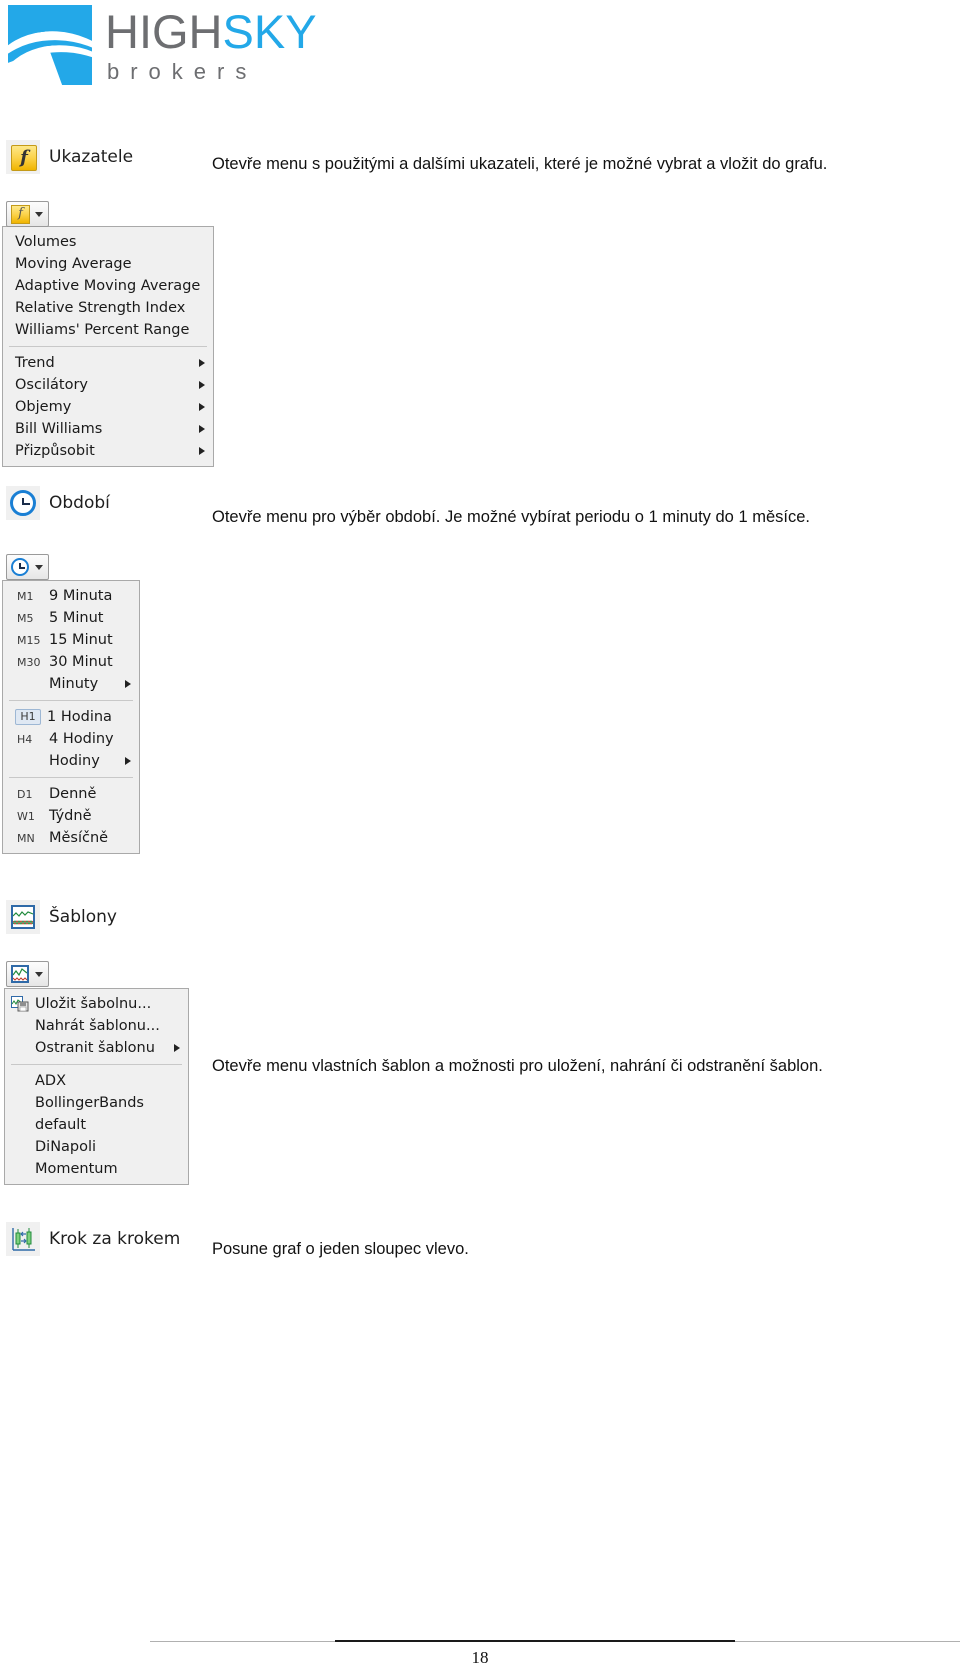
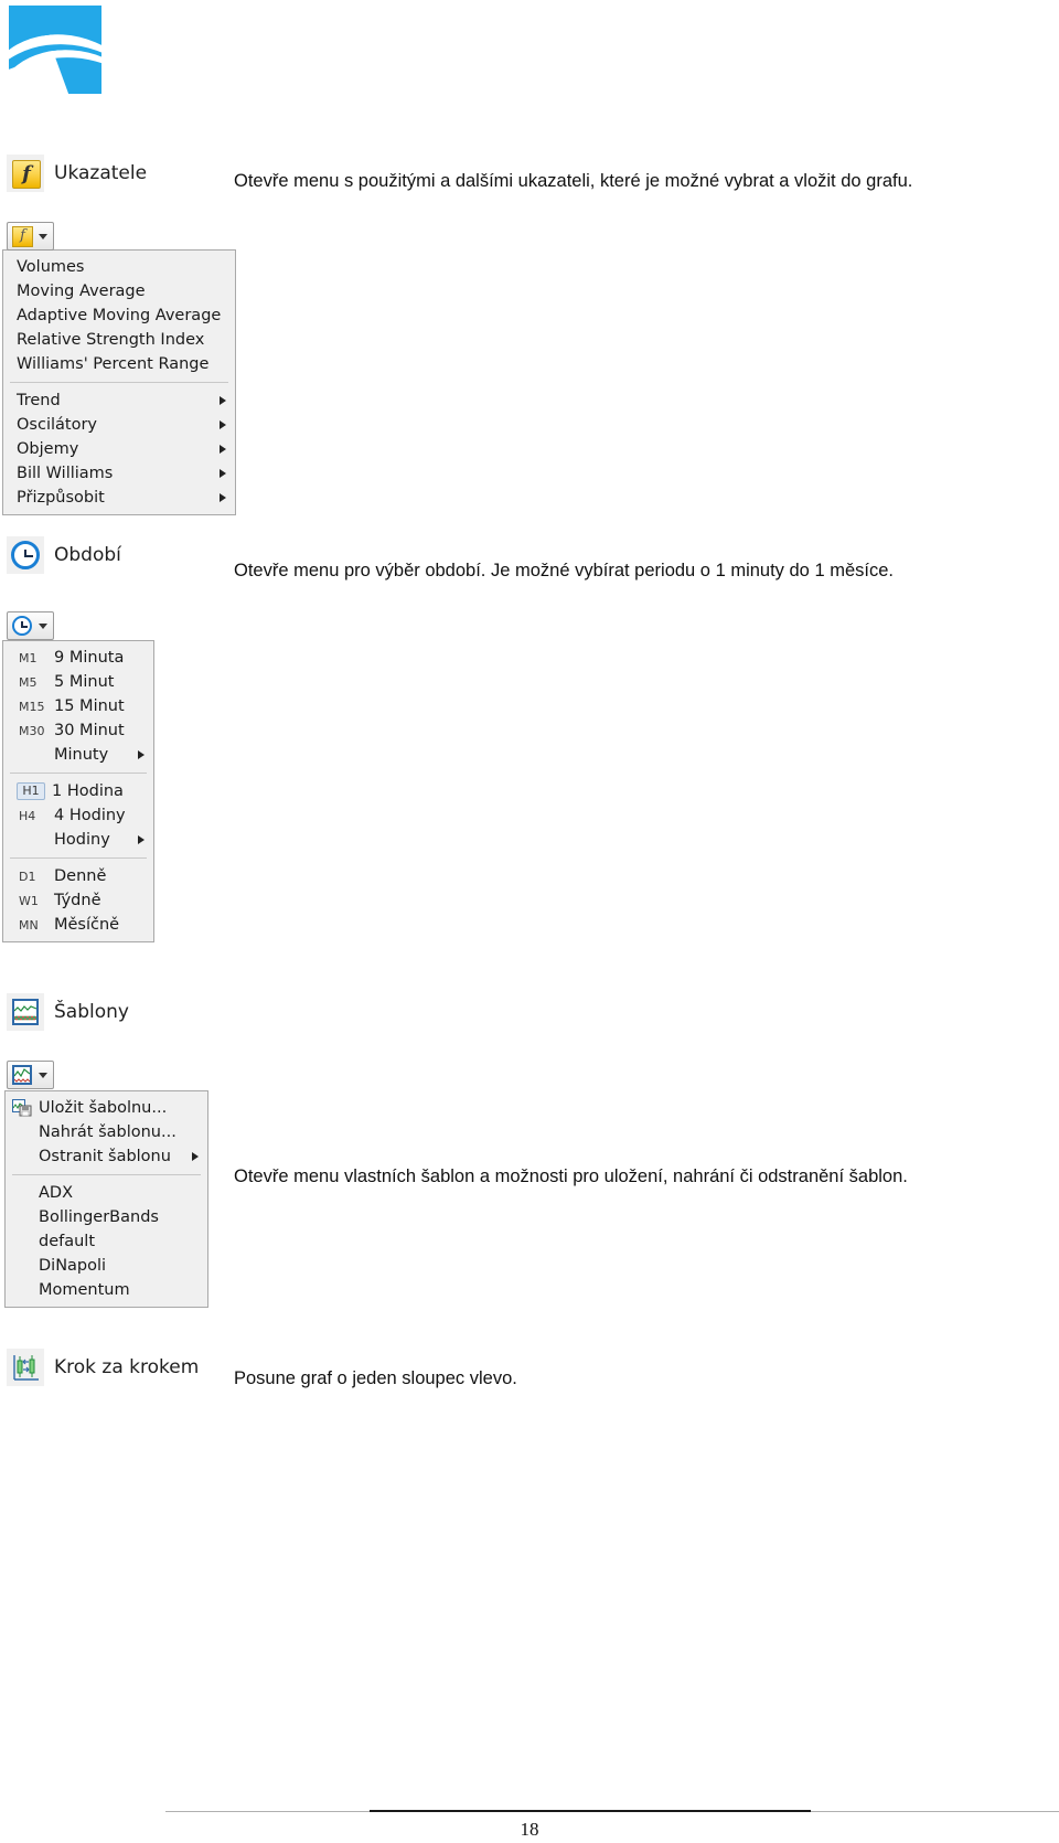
- HIGHSKY
- brokers
  f
  Ukazatele
  Otevře menu s použitými a dalšími ukazateli, které je možné vybrat a vložit do grafu.
  f
  Volumes
  Moving Average
  Adaptive Moving Average
  Relative Strength Index
  Williams' Percent Range
  Trend
  Oscilátory
  Objemy
  Bill Williams
  Přizpůsobit
  Období
  Otevře menu pro výběr období. Je možné vybírat periodu o 1 minuty do 1 měsíce.
  M1
  9 Minuta
  M5
  5 Minut
  M15
  15 Minut
  M30
  30 Minut
  Minuty
  H1
  1 Hodina
  H4
  4 Hodiny
  Hodiny
  D1
  Denně
  W1
  Týdně
  MN
  Měsíčně
  Šablony
  Otevře menu vlastních šablon a možnosti pro uložení, nahrání či odstranění šablon.
  Uložit šabolnu...
  Nahrát šablonu...
  Ostranit šablonu
  ADX
  BollingerBands
  default
  DiNapoli
  Momentum
  Krok za krokem
  Posune graf o jeden sloupec vlevo.
  18
